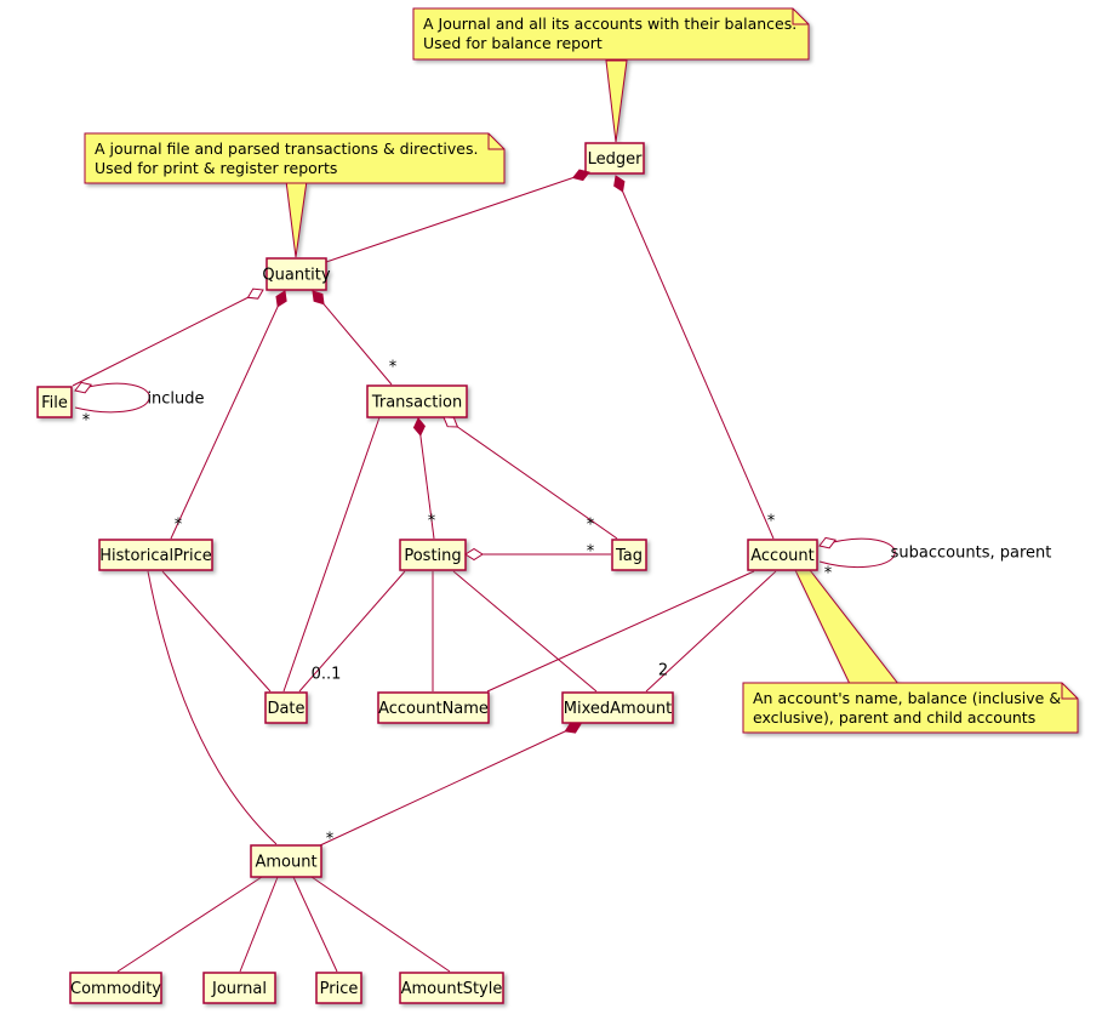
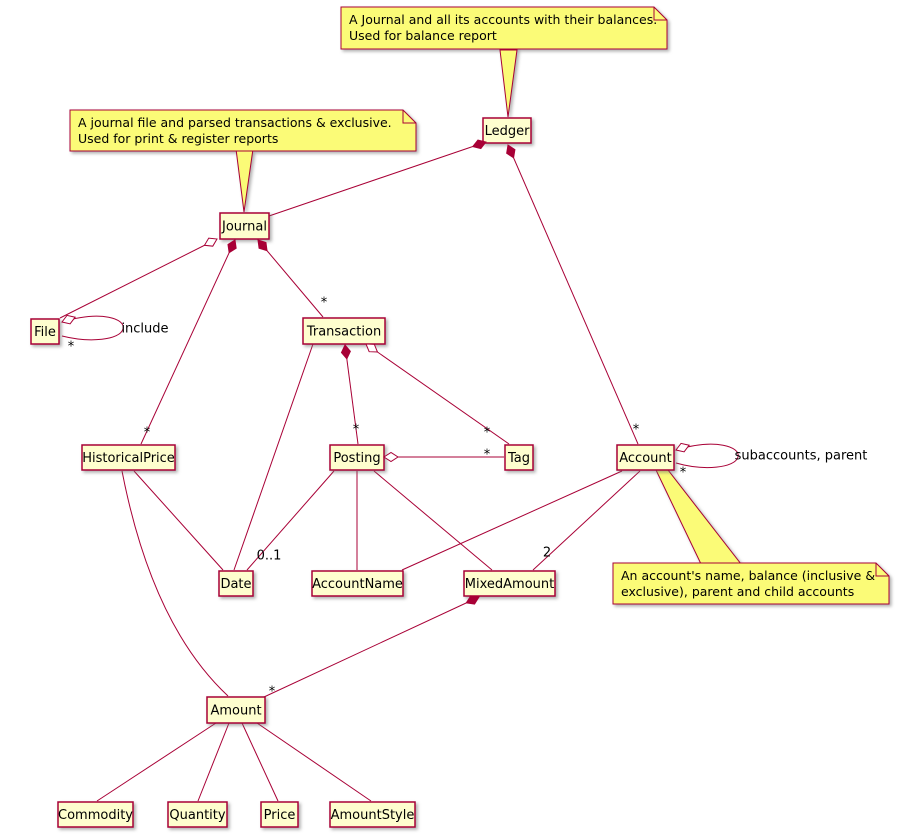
  A Journal and all its accounts with their balances.
  Used for balance report
- A journal file and parsed transactions & directives.
+ A journal file and parsed transactions & exclusive.
  Used for print & register reports
  An account's name, balance (inclusive &
  exclusive), parent and child accounts
  Ledger
- Quantity
+ Journal
  File
  Transaction
  HistoricalPrice
  Posting
  Tag
  Account
  Date
  AccountName
  MixedAmount
  Amount
  Commodity
- Journal
+ Quantity
  Price
  AmountStyle
  *
  *
  *
  *
  *
  *
  *
  *
  *
  0..1
  2
  include
  subaccounts, parent
